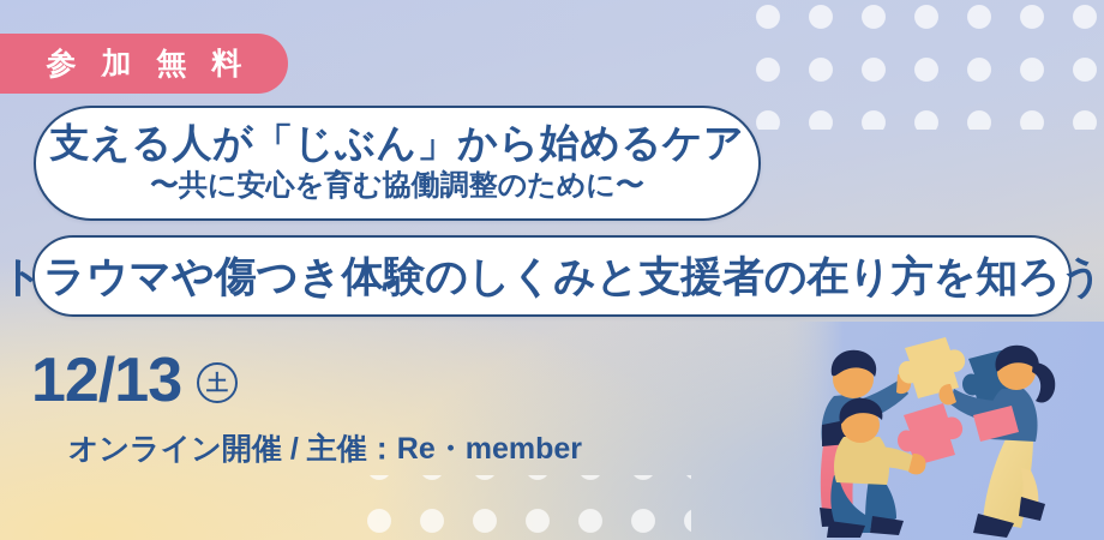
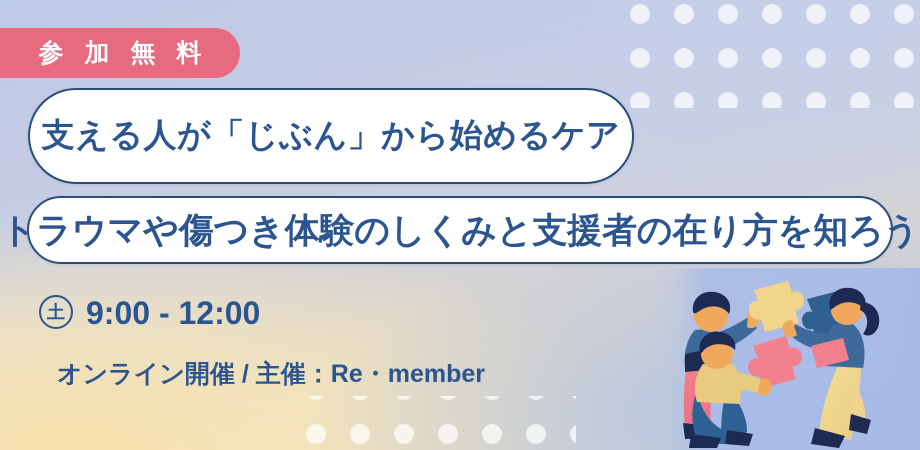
  参 加 無 料
  支える人が「じぶん」から始めるケア
- 〜共に安心を育む協働調整のために〜
  トラウマや傷つき体験のしくみと支援者の在り方を知ろう
- 12/13
  土
+ 9:00 - 12:00
  オンライン開催 / 主催：Re・member
